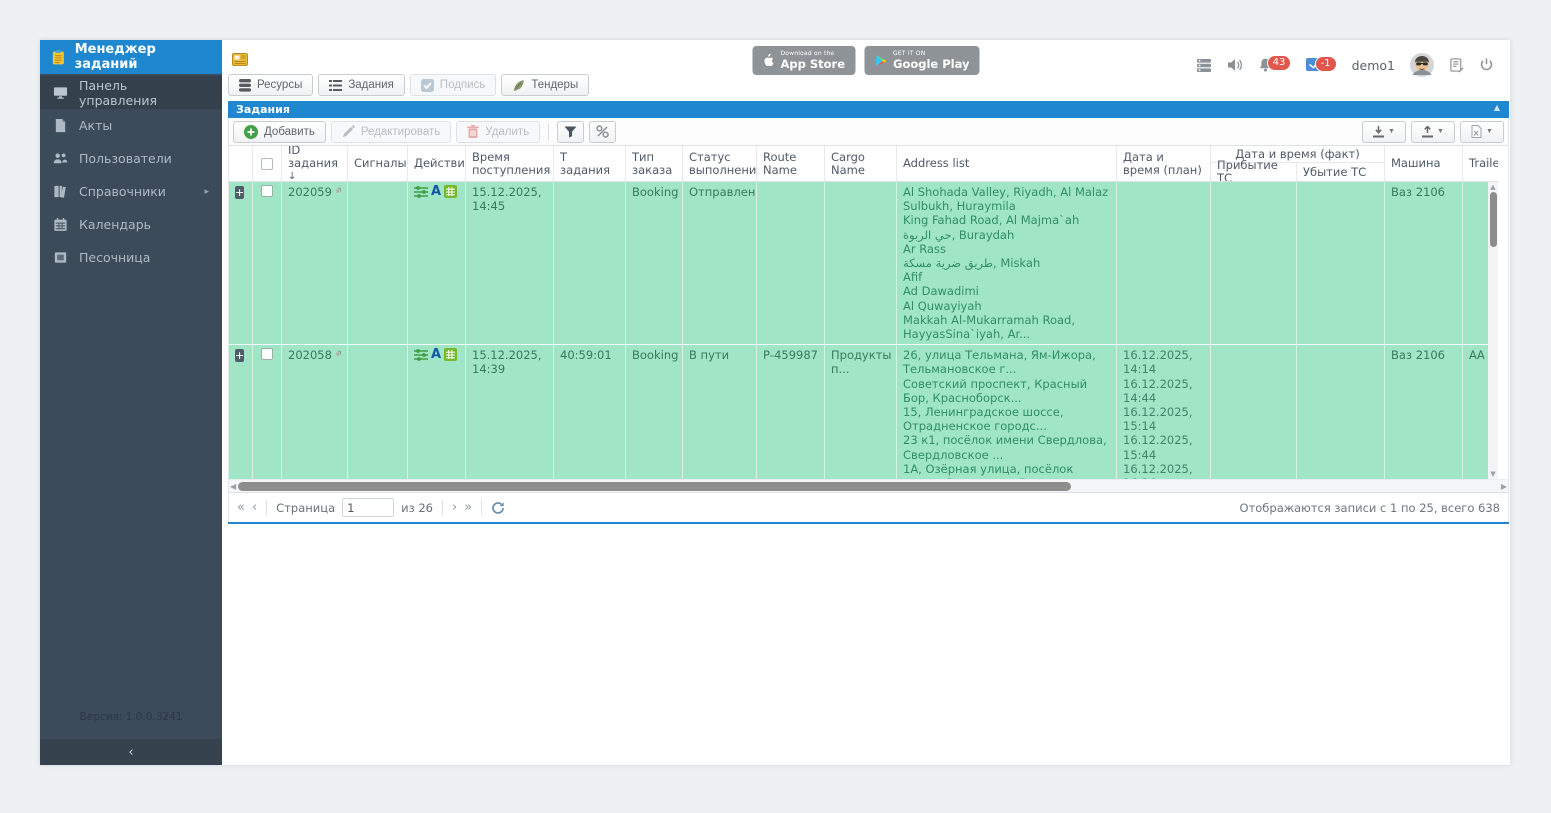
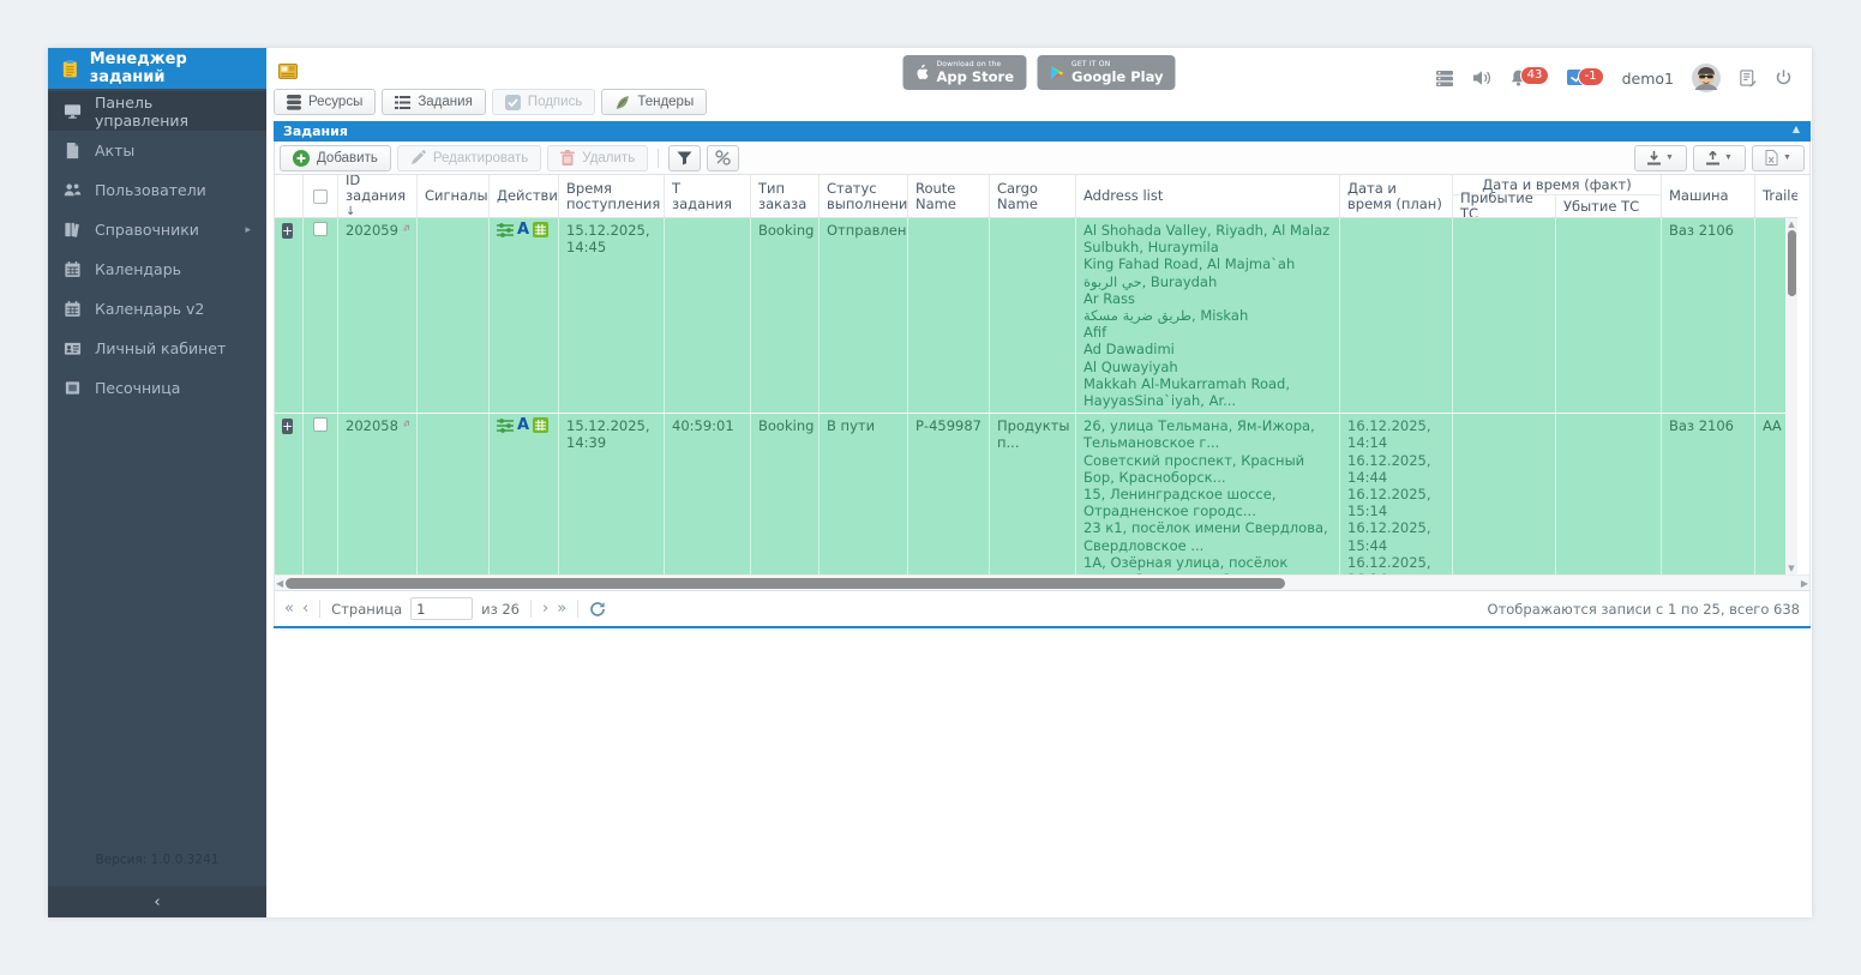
  Менеджер заданий
  Панель управления
  Акты
  Пользователи
  Справочники
  ▸
  Календарь
+ Календарь v2
+ Личный кабинет
  Песочница
  ‹
  App Store
  Google Play
  43
  -1
  demo1
  Ресурсы
  Задания
  Подпись
  Тендеры
  Задания
  ▲
  Добавить
  Редактировать
  Удалить
  ID задания
  ↓
  Сигналы
  Действи
  Время поступления
  Т задания
  Тип заказа
  Статус выполнени
  Route Name
  Cargo Name
  Address list
  Дата и время (план)
  Дата и время (факт)
  Прибытие ТС
  Убытие ТС
  Машина
  Traile
  +
  202059
  A
  15.12.2025, 14:45
  Booking
  Al Shohada Valley, Riyadh, Al Malaz
  Sulbukh, Huraymila
  King Fahad Road, Al Majma`ah
  حي الربوة, Buraydah
  Ar Rass
  طريق ضرية مسكة, Miskah
  Afif
  Ad Dawadimi
  Al Quwayiyah
  Makkah Al-Mukarramah Road, HayyasSina`iyah, Ar...
  Ваз 2106
  +
  202058
  A
  15.12.2025, 14:39
  40:59:01
  Booking
  В пути
  Р-459987
  Продукты п...
  26, улица Тельмана, Ям-Ижора, Тельмановское г...
  Советский проспект, Красный Бор, Красноборск...
  15, Ленинградское шоссе, Отрадненское городс...
  23 к1, посёлок имени Свердлова, Свердловское ...
  16.12.2025, 14:14
  16.12.2025, 14:44
  16.12.2025, 15:14
  16.12.2025, 15:44
  Ваз 2106
  ▲
  ▼
  ◀
  ▶
  «
  ‹
  Страница
  1
  из 26
  ›
  »
  Отображаются записи с 1 по 25, всего 638
